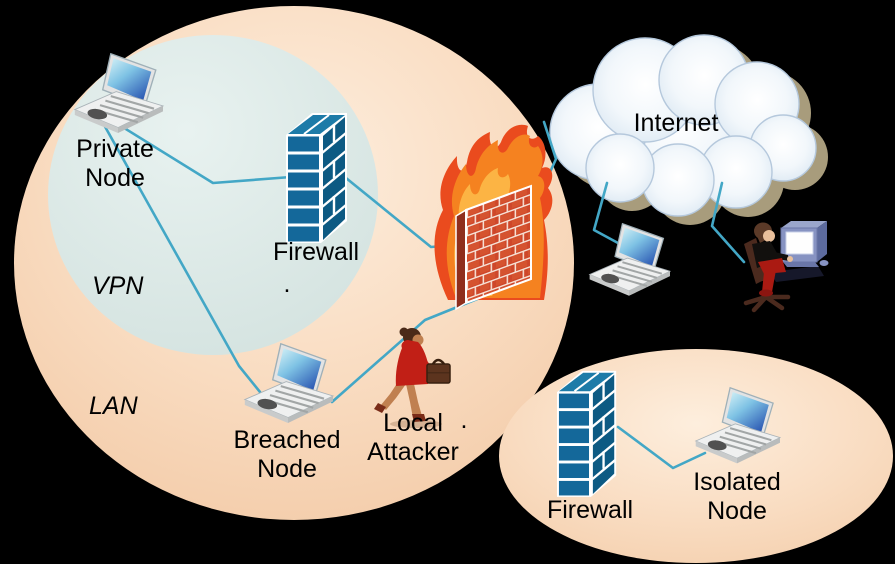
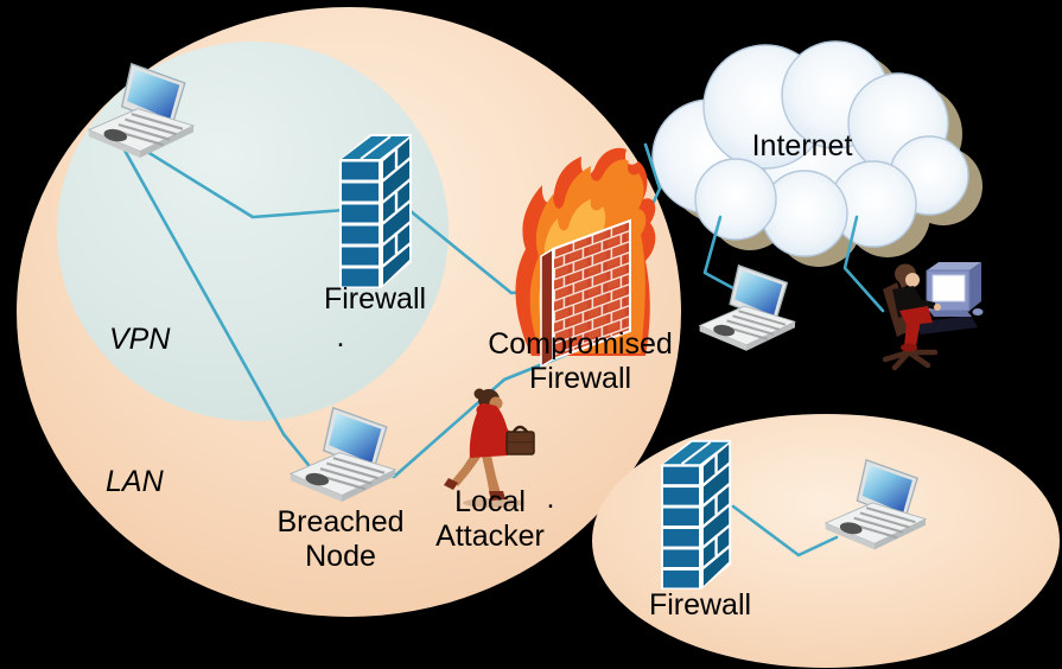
- Private Node
  Firewall
+ Compromised Firewall
  Breached Node
  Local Attacker
  Firewall
- Isolated Node
  VPN
  LAN
  Internet
  .
  .
